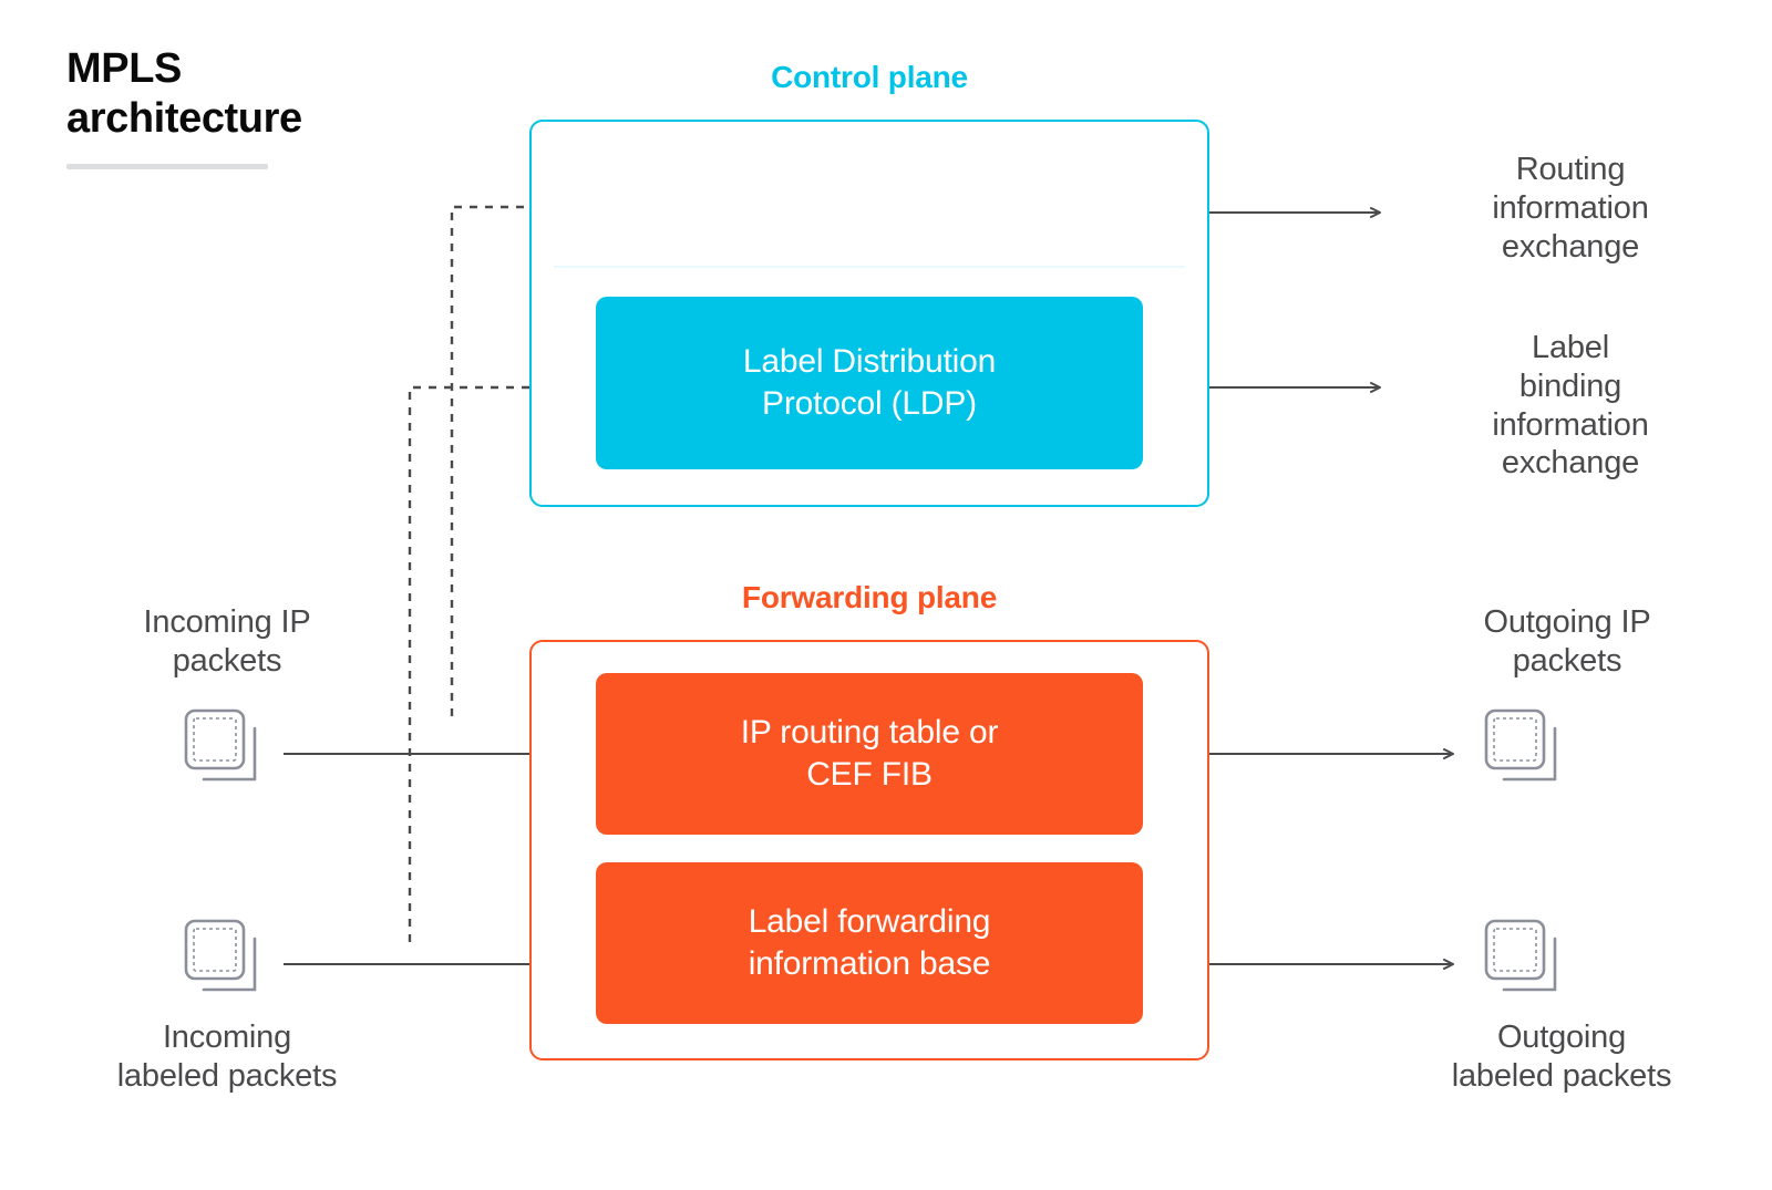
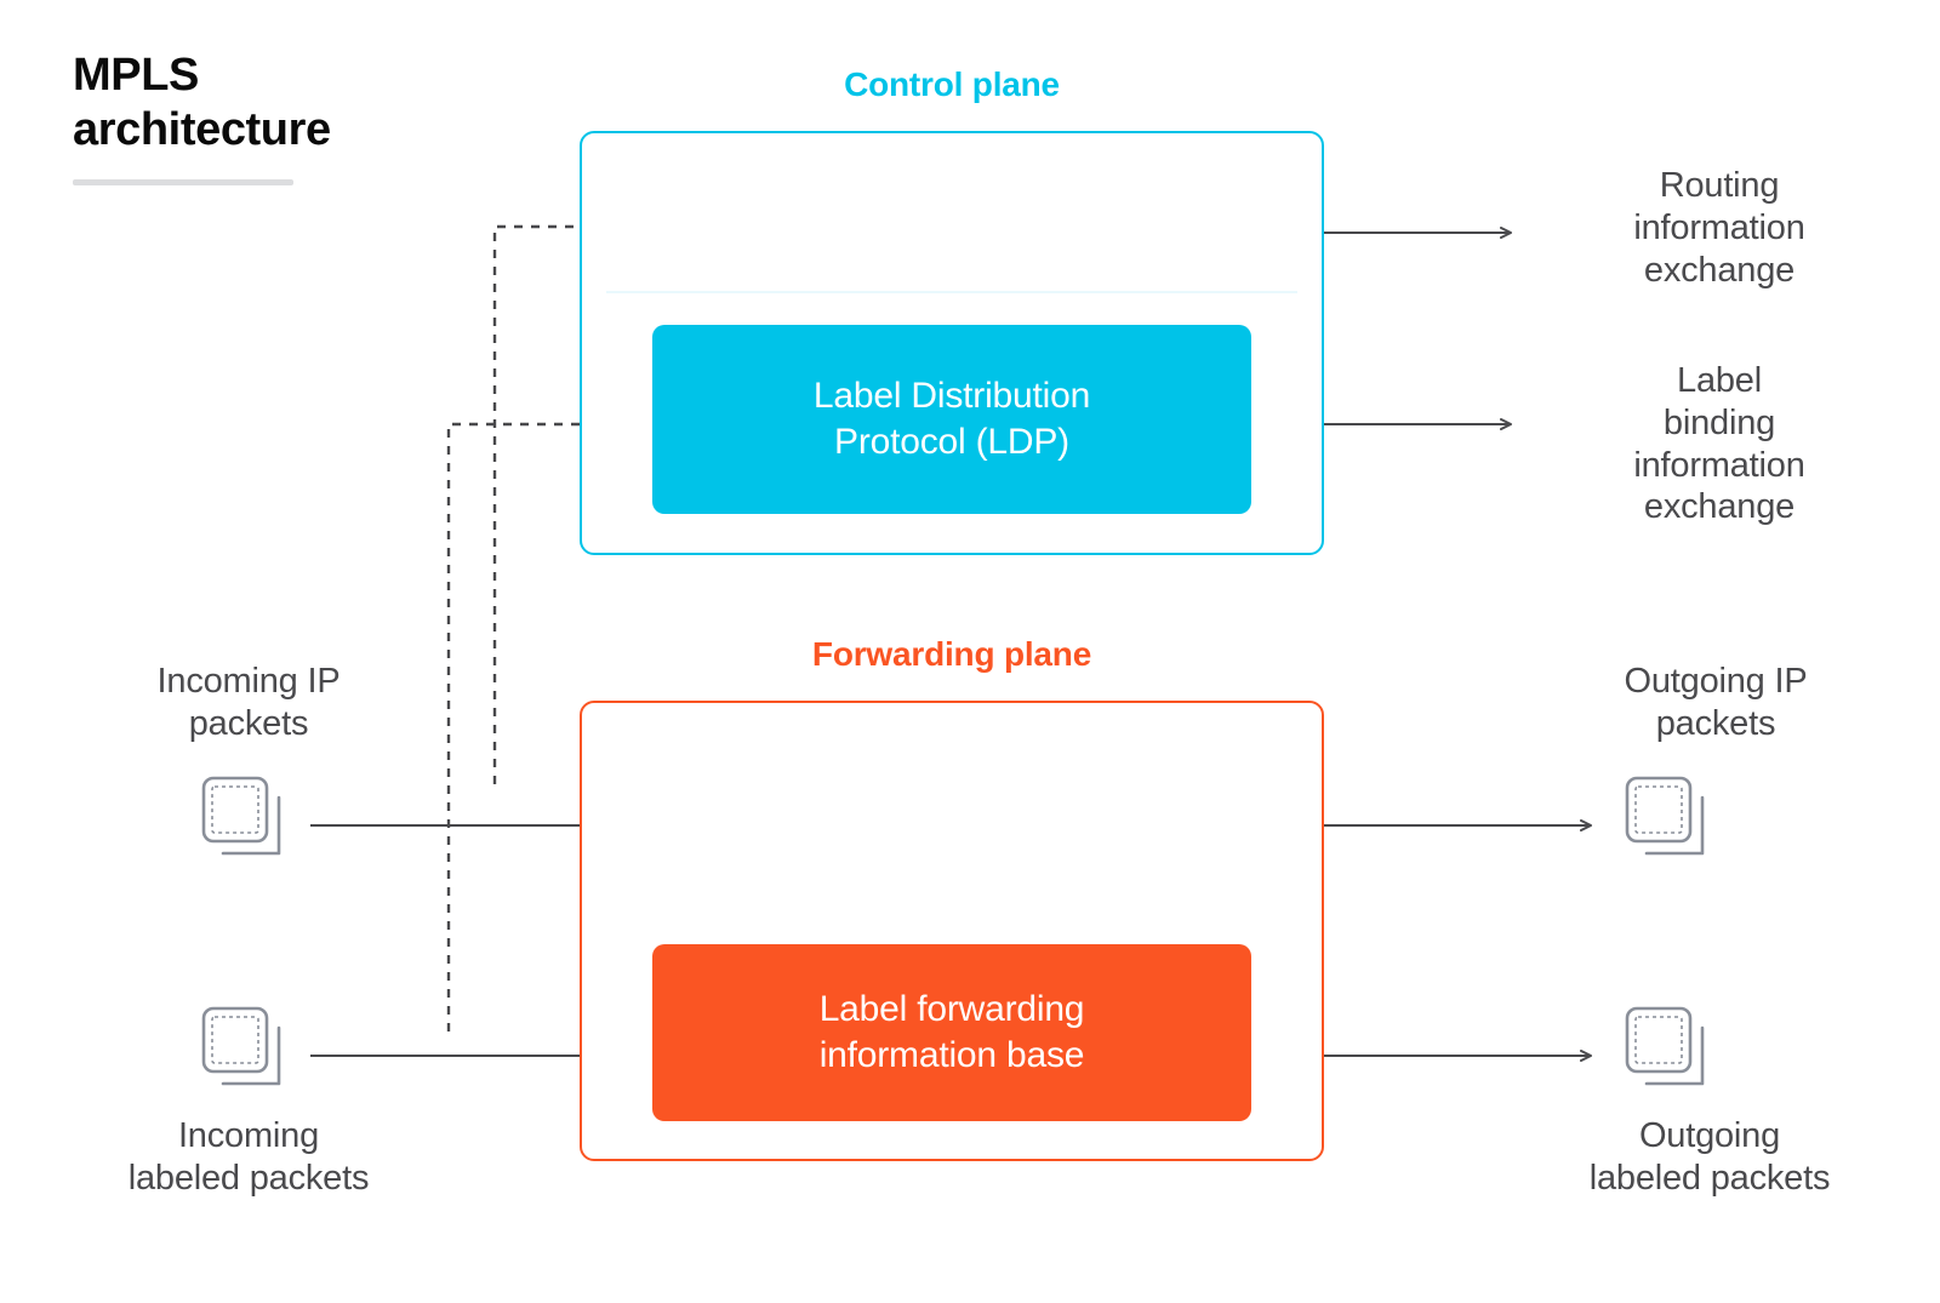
  MPLS
  architecture
  Control plane
  Label Distribution
  Protocol (LDP)
  Forwarding plane
- IP routing table or
- CEF FIB
  Label forwarding
  information base
  Routing
  information
  exchange
  Label
  binding
  information
  exchange
  Incoming IP
  packets
  Incoming
  labeled packets
  Outgoing IP
  packets
  Outgoing
  labeled packets
